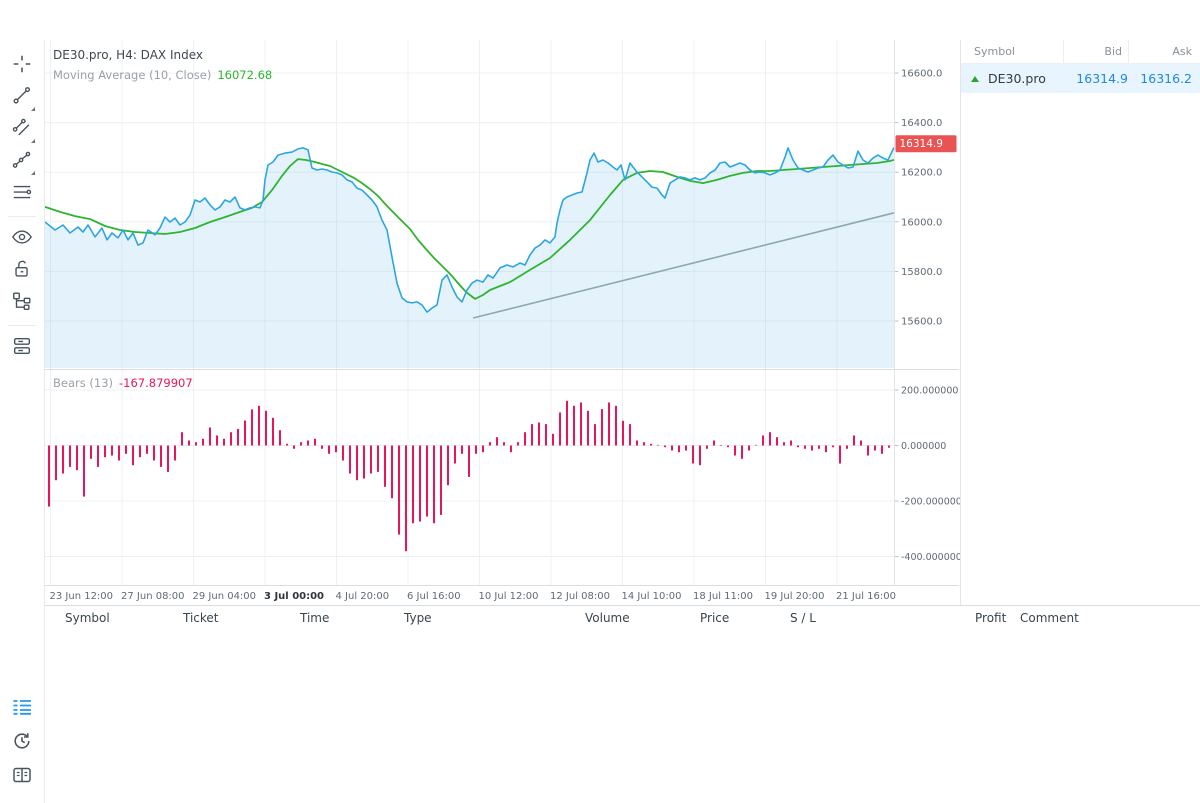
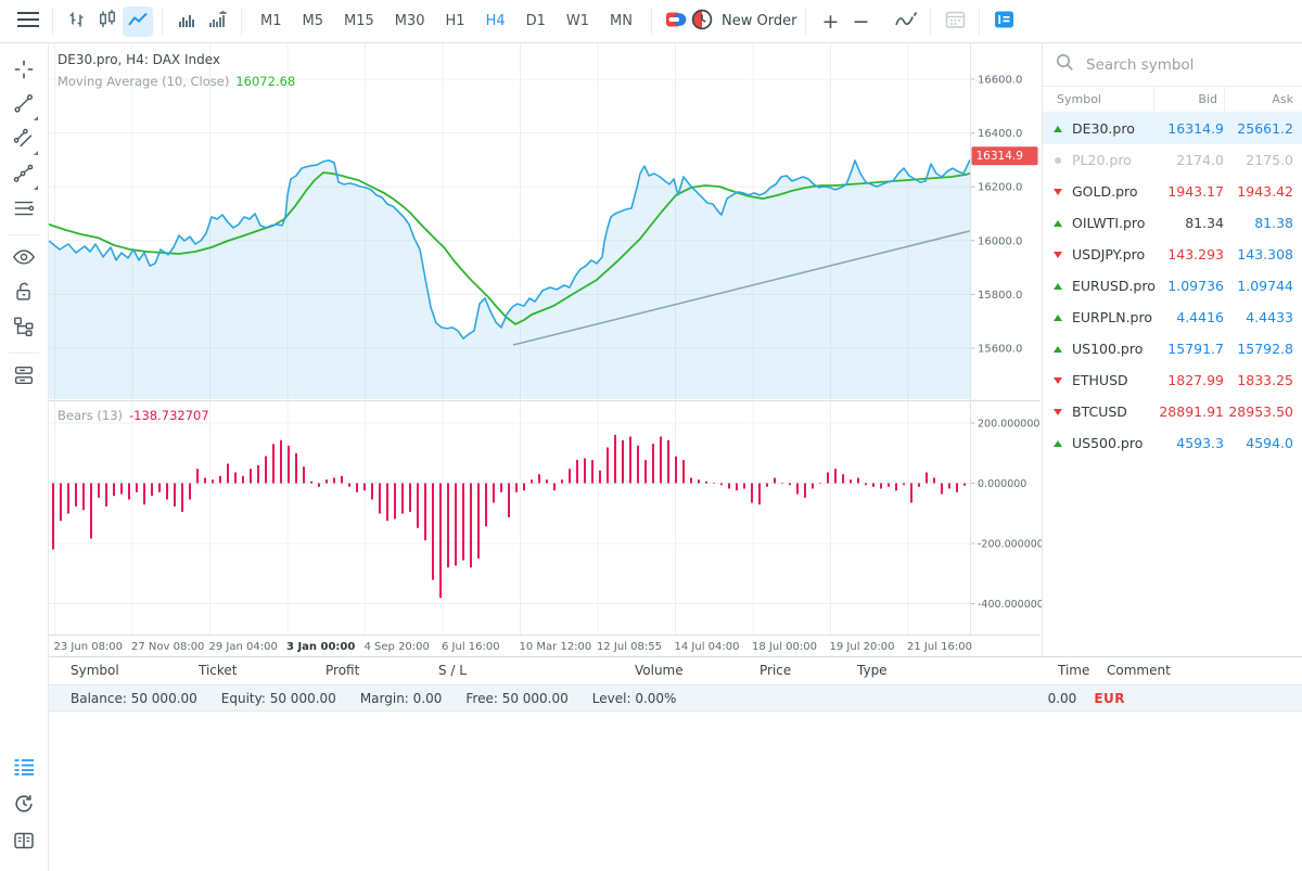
+ M1
+ M5
+ M15
+ M30
+ H1
+ H4
+ D1
+ W1
+ MN
+ New Order
+ +
+ −
  16600.0
  16400.0
  16200.0
  16000.0
  15800.0
  15600.0
  200.000000
  0.000000
  -200.000000
  -400.000000
  16314.9
- 23 Jun 12:00
+ 23 Jun 08:00
- 27 Jun 08:00
+ 27 Nov 08:00
- 29 Jun 04:00
+ 29 Jan 04:00
- 3 Jul 00:00
+ 3 Jan 00:00
- 4 Jul 20:00
+ 4 Sep 20:00
  6 Jul 16:00
- 10 Jul 12:00
+ 10 Mar 12:00
- 12 Jul 08:00
+ 12 Jul 08:55
- 14 Jul 10:00
+ 14 Jul 04:00
- 18 Jul 11:00
+ 18 Jul 00:00
  19 Jul 20:00
  21 Jul 16:00
  DE30.pro, H4: DAX Index
  Moving Average (10, Close) 16072.68
- Bears (13) -167.879907
+ Bears (13) -138.732707
+ Search symbol
  Symbol
  Bid
  Ask
  DE30.pro
  16314.9
- 16316.2
+ 25661.2
+ PL20.pro
+ 2174.0
+ 2175.0
+ GOLD.pro
+ 1943.17
+ 1943.42
+ OILWTI.pro
+ 81.34
+ 81.38
+ USDJPY.pro
+ 143.293
+ 143.308
+ EURUSD.pro
+ 1.09736
+ 1.09744
+ EURPLN.pro
+ 4.4416
+ 4.4433
+ US100.pro
+ 15791.7
+ 15792.8
+ ETHUSD
+ 1827.99
+ 1833.25
+ BTCUSD
+ 28891.91
+ 28953.50
+ US500.pro
+ 4593.3
+ 4594.0
  Symbol
  Ticket
- Time
+ Profit
- Type
+ S / L
  Volume
  Price
- S / L
+ Type
- Profit
+ Time
  Comment
+ Balance: 50 000.00
+ Equity: 50 000.00
+ Margin: 0.00
+ Free: 50 000.00
+ Level: 0.00%
+ 0.00
+ EUR
